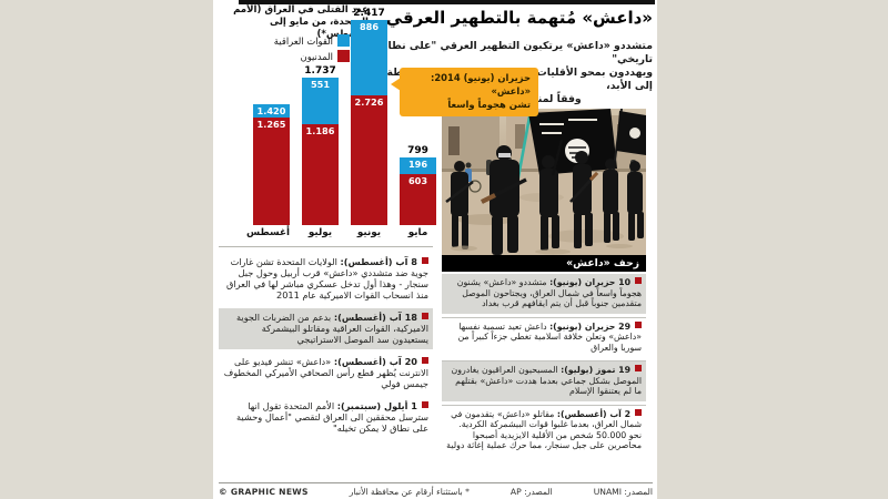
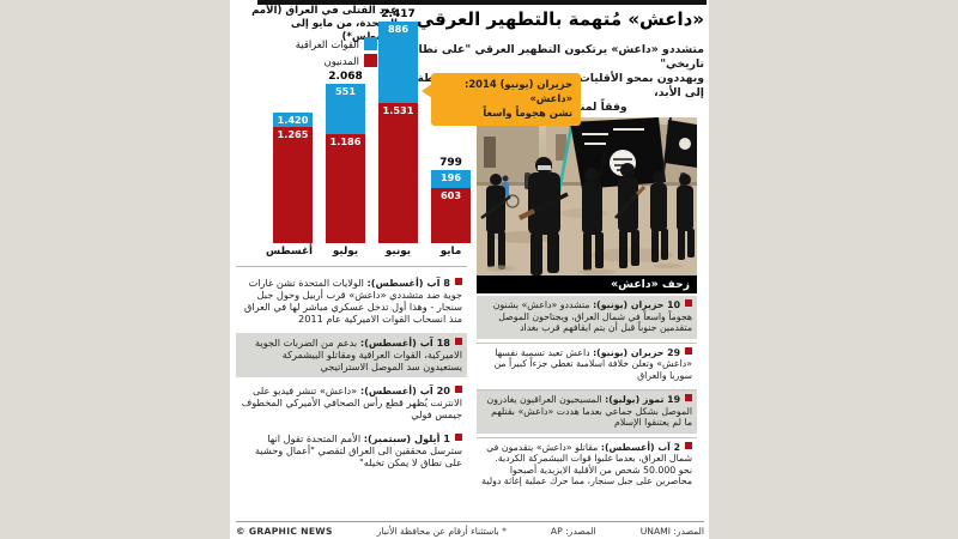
  «داعش» مُتهمة بالتطهير العرقي
  متشددو «داعش» يرتكبون التطهير العرقي "على نطا تاريخي"
  عدد القتلى في العراق (الأمم
  القوات العراقية
  المدنيون
  1.420
  1.265
- 1.737
+ 2.068
  551
  1.186
  2.417
  886
- 2.726
+ 1.531
  799
  196
  603
  أغسطس
  يوليو
  يونيو
  مايو
  حزيران (يونيو) 2014: «داعش»
  تشن هجوماً واسعاً
  زحف «داعش»
  8 آب (أغسطس): الولايات المتحدة تشن غارات جوية ضد متشددي «داعش» قرب أربيل وحول جبل سنجار - وهذا أول تدخل عسكري مباشر لها في العراق منذ انسحاب القوات الاميركية عام 2011
  18 آب (أغسطس): بدعم من الضربات الجوية الاميركية، القوات العراقية ومقاتلو البيشمركة يستعيدون سد الموصل الاستراتيجي
  20 آب (أغسطس): «داعش» تنشر فيديو على الانترنت يُظهر قطع رأس الصحافي الأميركي المخطوف جيمس فولي
  1 أيلول (سبتمبر): الأمم المتحدة تقول انها سترسل محققين الى العراق لتقصي "أعمال وحشية على نطاق لا يمكن تخيله"
  10 حزيران (يونيو): متشددو «داعش» يشنون هجوماً واسعاً في شمال العراق، ويجتاحون الموصل متقدمين جنوباً قبل أن يتم ايقافهم قرب بغداد
  29 حزيران (يونيو): داعش تعيد تسمية نفسها «داعش» وتعلن خلافة اسلامية تغطي جزءاً كبيراً من سوريا والعراق
  19 تموز (يوليو): المسيحيون العراقيون يغادرون الموصل بشكل جماعي بعدما هددت «داعش» بقتلهم ما لم يعتنقوا الإسلام
  2 آب (أغسطس): مقاتلو «داعش» يتقدمون في شمال العراق، بعدما غلبوا قوات البيشمركة الكردية. نحو 50.000 شخص من الأقلية الايزيدية أصبحوا محاصرين على جبل سنجار، مما حرك عملية إغاثة دولية
  © GRAPHIC NEWS
  * باستثناء أرقام عن محافظة الأنبار
  المصدر: AP
  المصدر: UNAMI
